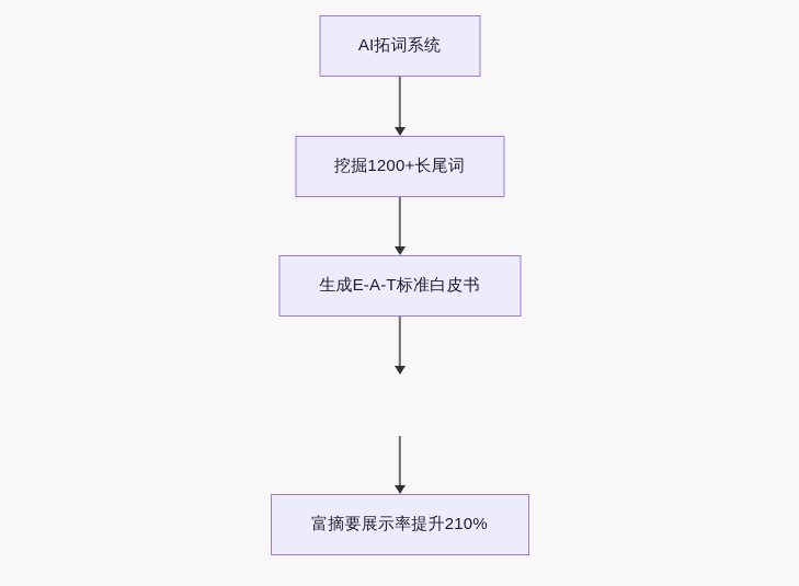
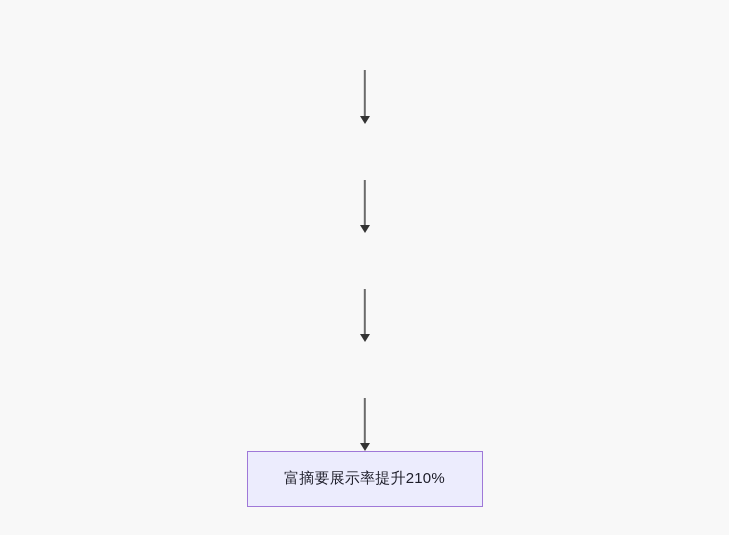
- AI拓词系统
- 挖掘1200+长尾词
- 生成E-A-T标准白皮书
  富摘要展示率提升210%
